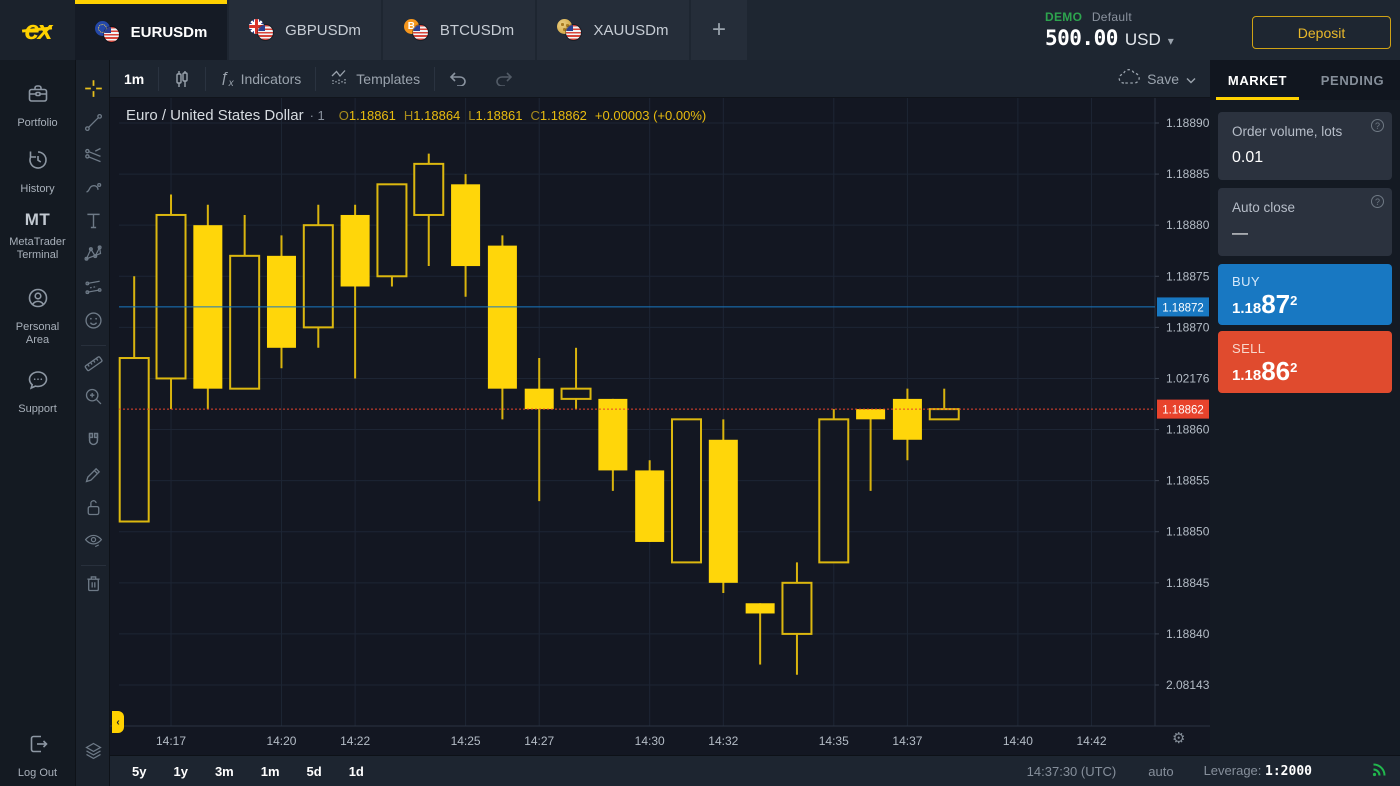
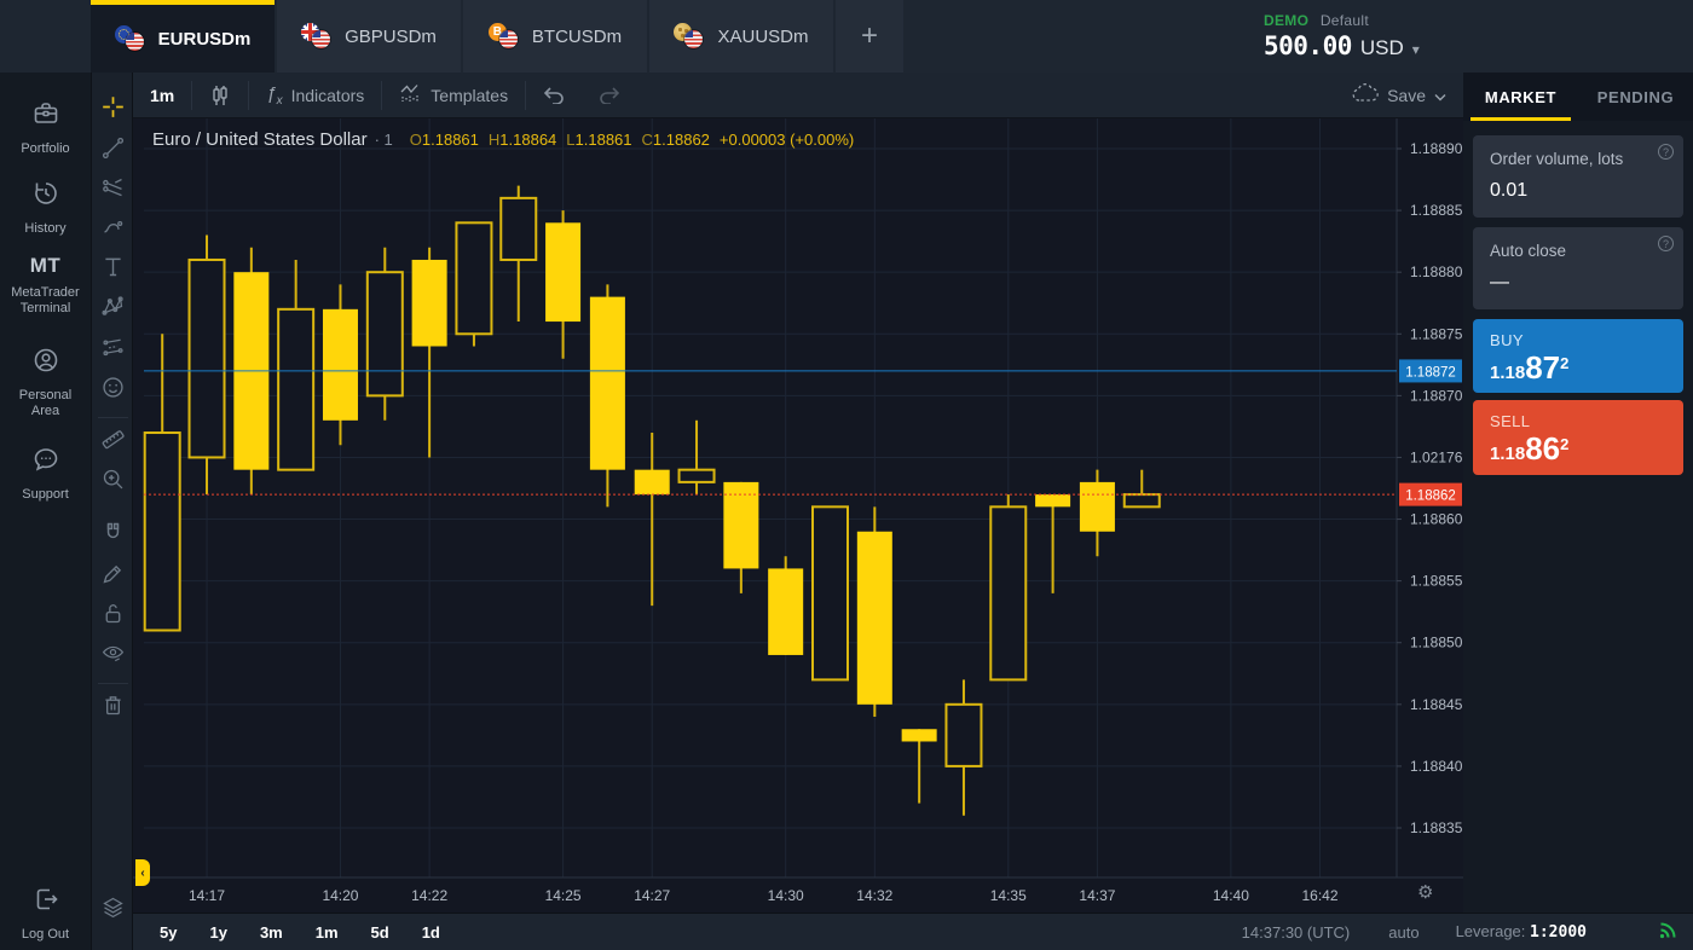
- ex
  EURUSDm
  GBPUSDm
  BTCUSDm
  XAUUSDm
  +
  DEMO Default
  500.00
  USD
  ▾
- Deposit
  Portfolio
  History
  MT
  MetaTrader Terminal
  Personal Area
  Support
  Log Out
  1m
  ƒx
  Indicators
  Templates
  Save
  1.18890
  1.18885
  1.18880
  1.18875
  1.18870
  1.02176
  1.18860
  1.18855
  1.18850
  1.18845
  1.18840
- 2.08143
+ 1.18835
  14:17
  14:20
  14:22
  14:25
  14:27
  14:30
  14:32
  14:35
  14:37
  14:40
- 14:42
+ 16:42
  1.18872
  1.18862
  Euro / United States Dollar · 1 O1.18861 H1.18864 L1.18861 C1.18862 +0.00003 (+0.00%)
  ‹
  ⚙
  MARKET
  PENDING
  ?
  Order volume, lots
  0.01
  ?
  Auto close
  —
  BUY
  1.18
  87
  2
  SELL
  1.18
  86
  2
  5y
  1y
  3m
  1m
  5d
  1d
  14:37:30 (UTC)
  auto
  Leverage: 1:2000
